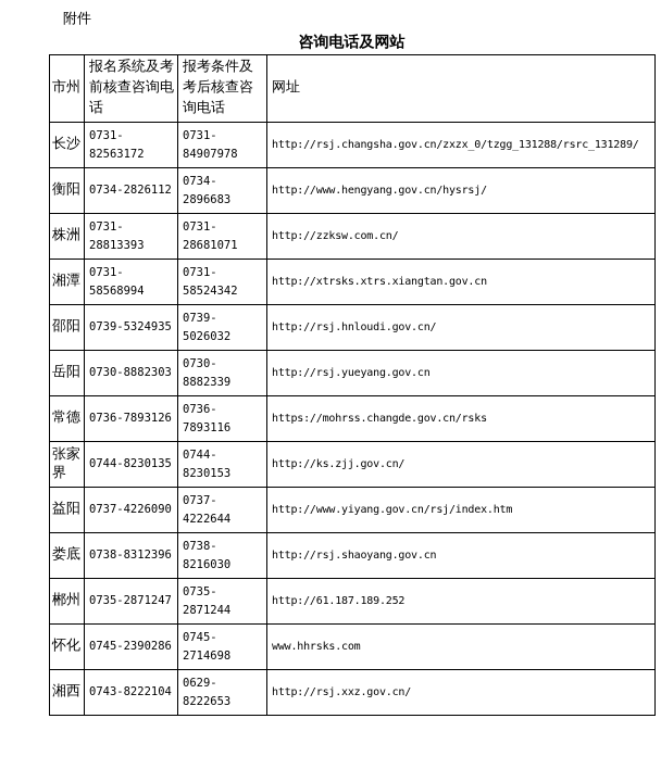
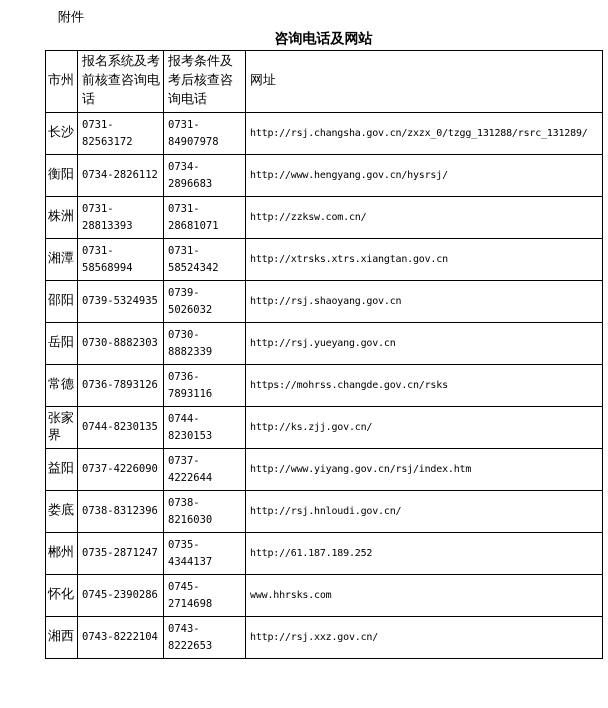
  附件
  咨询电话及网站
  市州	报名系统及考前核查咨询电话	报考条件及考后核查咨询电话	网址
  长沙	0731-82563172	0731-84907978	http://rsj.changsha.gov.cn/zxzx_0/tzgg_131288/rsrc_131289/
  衡阳	0734-2826112	0734-2896683	http://www.hengyang.gov.cn/hysrsj/
  株洲	0731-28813393	0731-28681071	http://zzksw.com.cn/
  湘潭	0731-58568994	0731-58524342	http://xtrsks.xtrs.xiangtan.gov.cn
- 邵阳	0739-5324935	0739-5026032	http://rsj.hnloudi.gov.cn/
+ 邵阳	0739-5324935	0739-5026032	http://rsj.shaoyang.gov.cn
  岳阳	0730-8882303	0730-8882339	http://rsj.yueyang.gov.cn
  常德	0736-7893126	0736-7893116	https://mohrss.changde.gov.cn/rsks
  张家界	0744-8230135	0744-8230153	http://ks.zjj.gov.cn/
  益阳	0737-4226090	0737-4222644	http://www.yiyang.gov.cn/rsj/index.htm
- 娄底	0738-8312396	0738-8216030	http://rsj.shaoyang.gov.cn
+ 娄底	0738-8312396	0738-8216030	http://rsj.hnloudi.gov.cn/
- 郴州	0735-2871247	0735-2871244	http://61.187.189.252
+ 郴州	0735-2871247	0735-4344137	http://61.187.189.252
  怀化	0745-2390286	0745-2714698	www.hhrsks.com
- 湘西	0743-8222104	0629-8222653	http://rsj.xxz.gov.cn/
+ 湘西	0743-8222104	0743-8222653	http://rsj.xxz.gov.cn/
